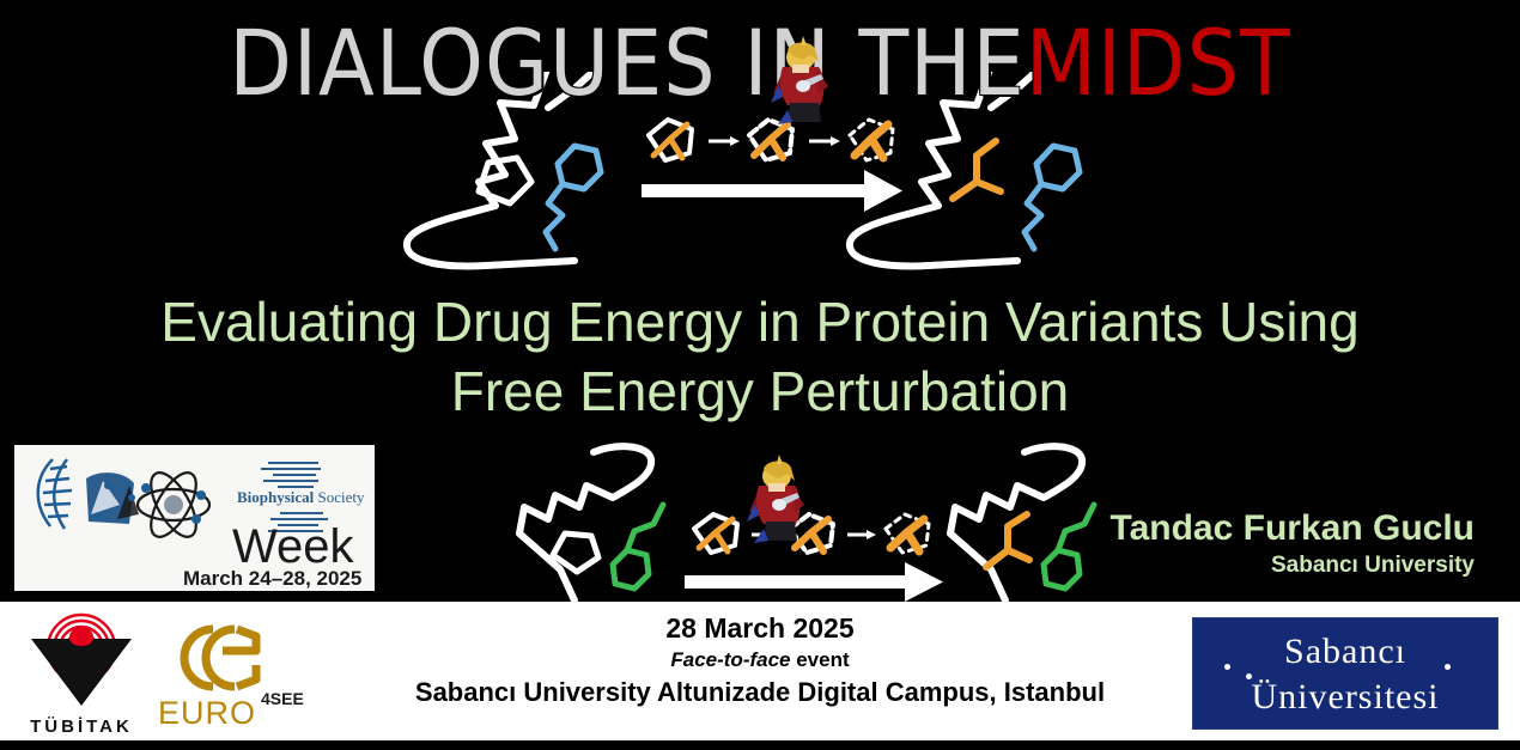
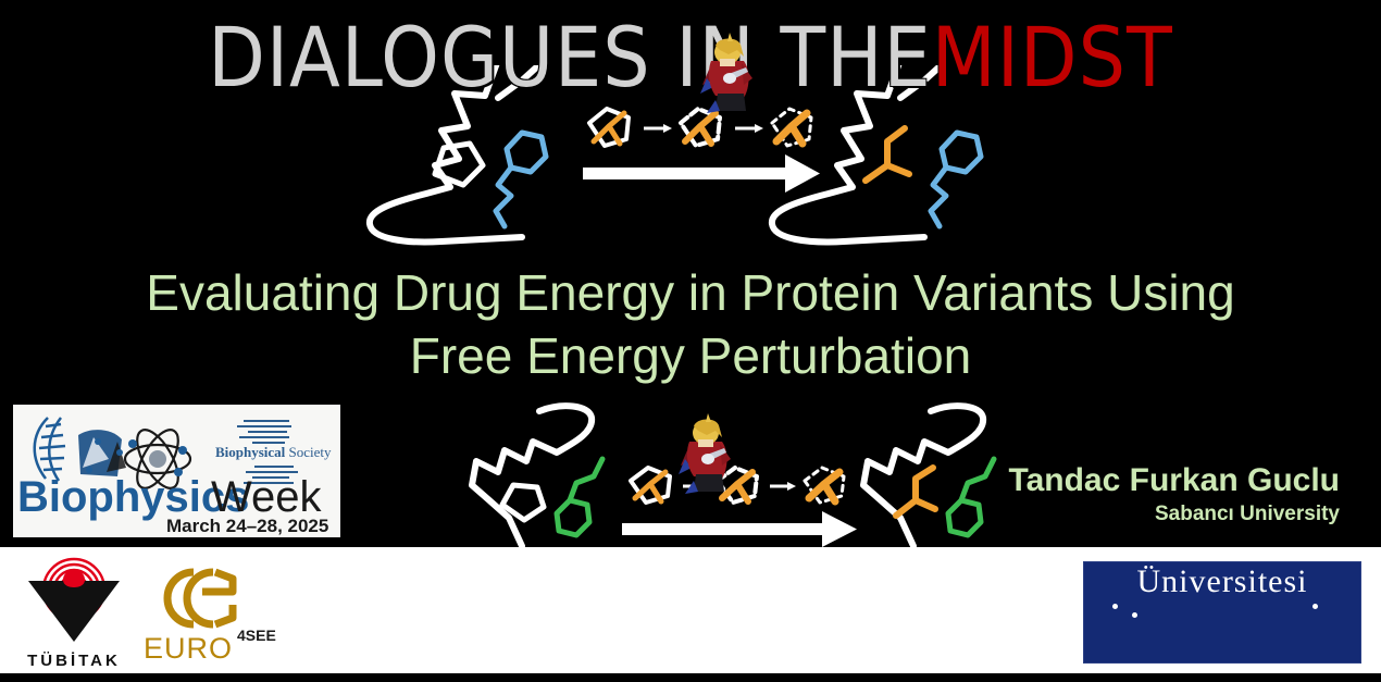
  DIALOGUES I THEMIDST
  Evaluating Drug Energy in Protein Variants Using
  Free Energy Perturbation
  Tandac Furkan Guclu
  Sabancı University
  Biophysical Society
+ Biophysics
  Week
  March 24–28, 2025
  TÜBİTAK
  EURO
  4SEE
- 28 March 2025
- Face-to-face event
- Sabancı University Altunizade Digital Campus, Istanbul
- Sabancı
  Üniversitesi
